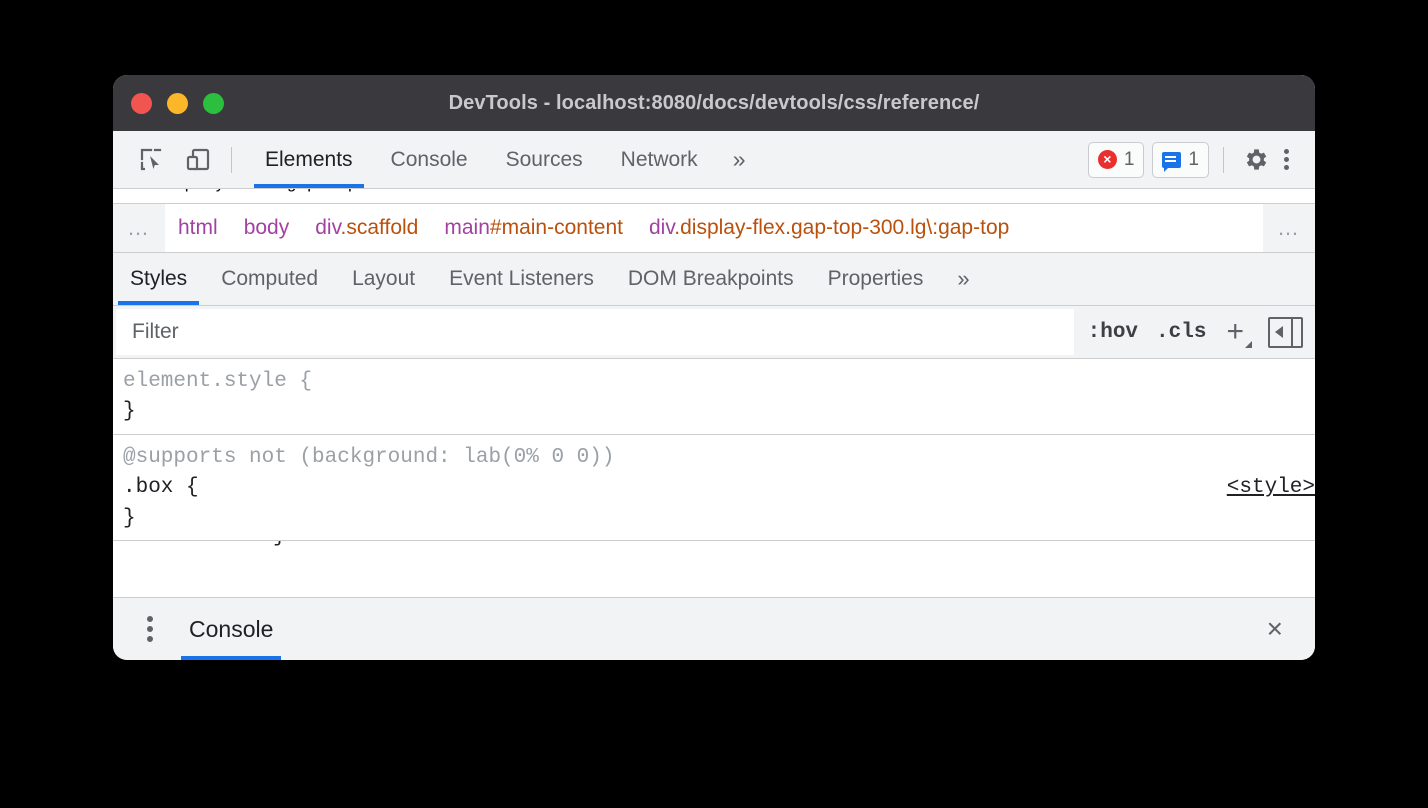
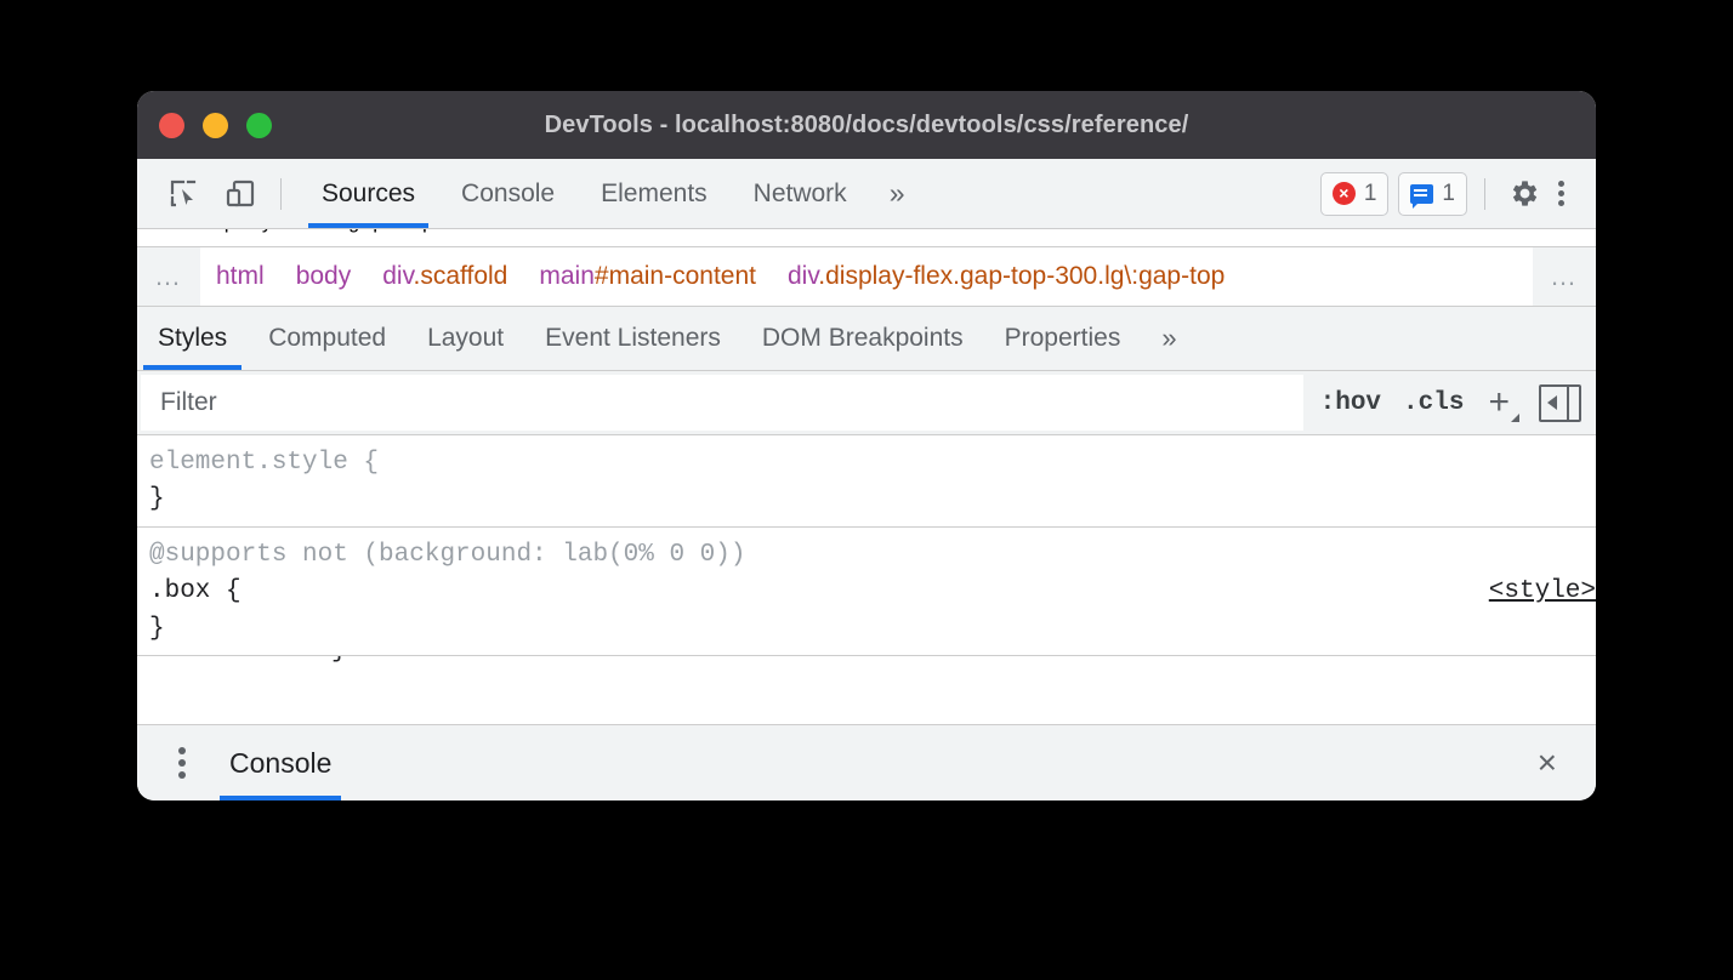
  DevTools - localhost:8080/docs/devtools/css/reference/
- Elements
+ Sources
  Console
- Sources
+ Elements
  Network
  »
  ×
  1
  1
  …
  html
  body
  div.scaffold
  main#main-content
  div.display-flex.gap-top-300.lg\:gap-top
  …
  Styles
  Computed
  Layout
  Event Listeners
  DOM Breakpoints
  Properties
  »
  Filter
  :hov
  .cls
  +
  element.style {
  }
  @supports not (background: lab(0% 0 0))
  .box {
  }
  <style>
  Console
  ×
